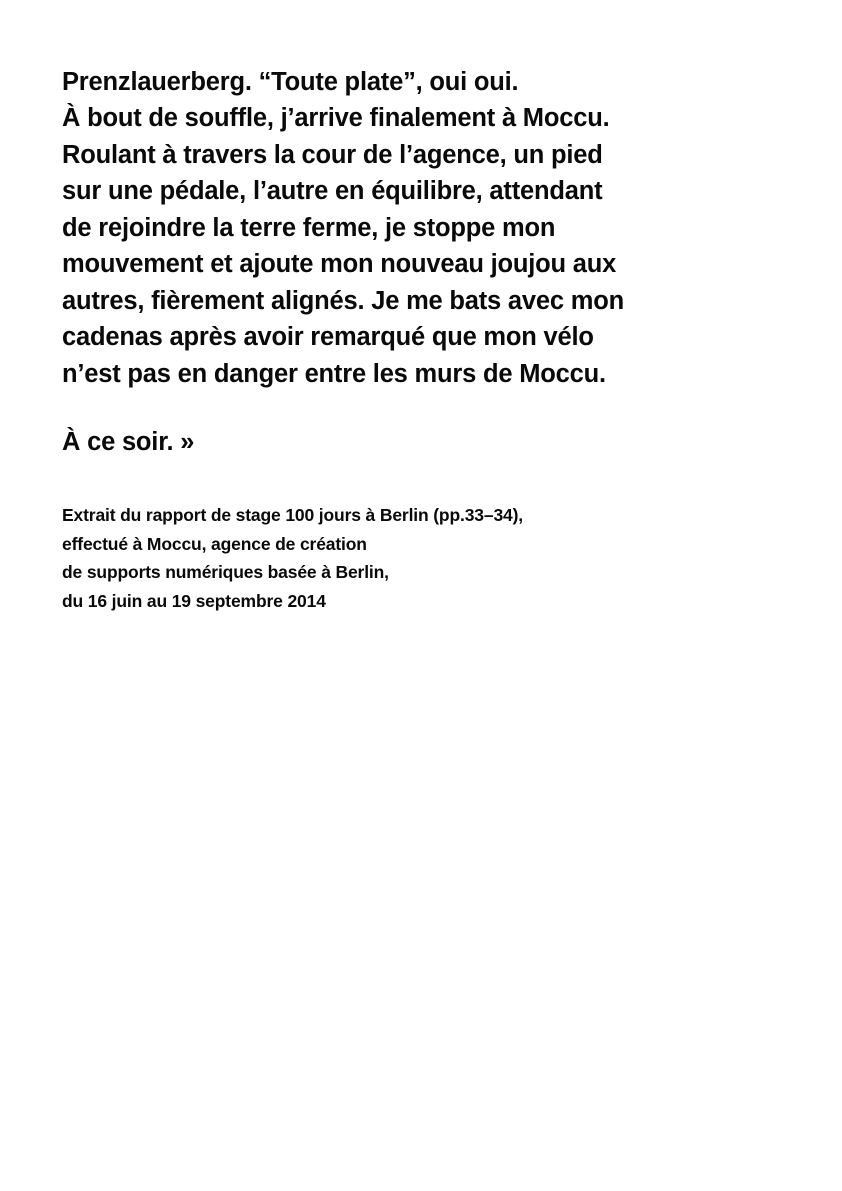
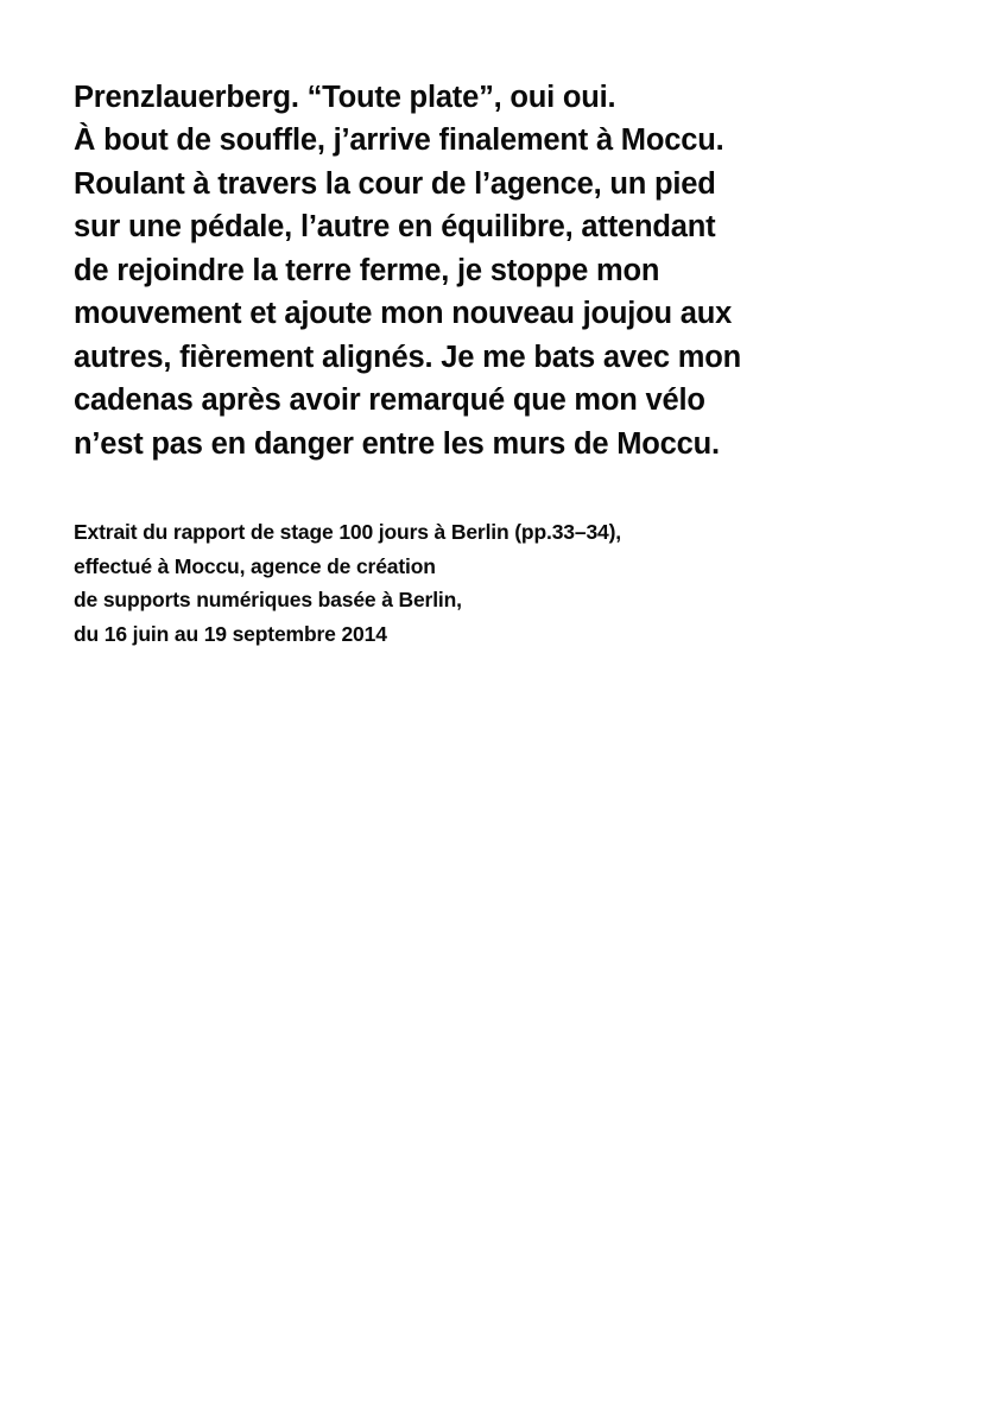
  Prenzlauerberg. “Toute plate”, oui oui.
  À bout de souffle, j’arrive finalement à Moccu.
  Roulant à travers la cour de l’agence, un pied
  sur une pédale, l’autre en équilibre, attendant
  de rejoindre la terre ferme, je stoppe mon
  mouvement et ajoute mon nouveau joujou aux
  autres, fièrement alignés. Je me bats avec mon
  cadenas après avoir remarqué que mon vélo
  n’est pas en danger entre les murs de Moccu.
- À ce soir. »
  Extrait du rapport de stage 100 jours à Berlin (pp.33–34),
  effectué à Moccu, agence de création
  de supports numériques basée à Berlin,
  du 16 juin au 19 septembre 2014
